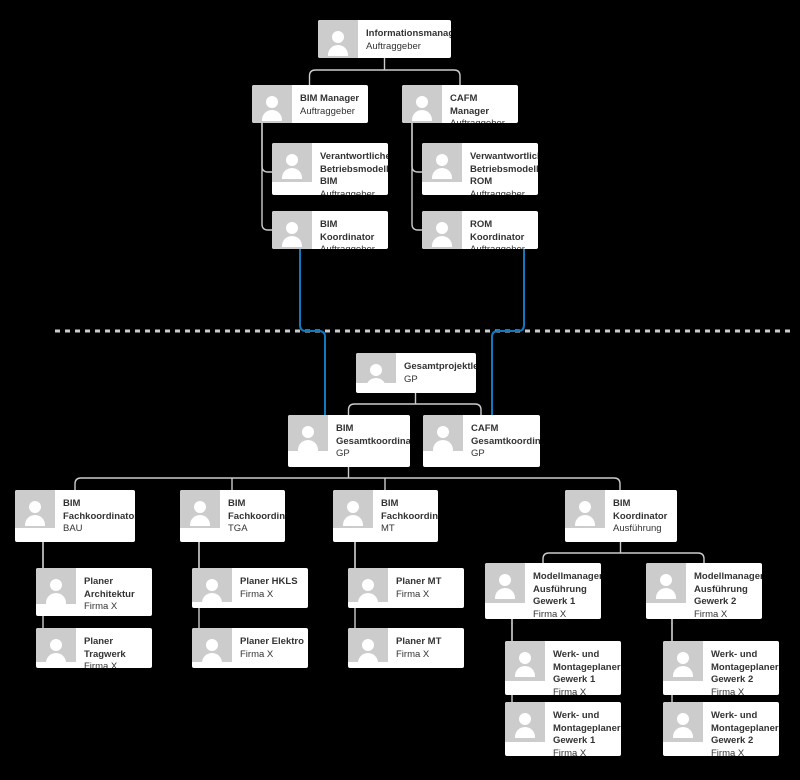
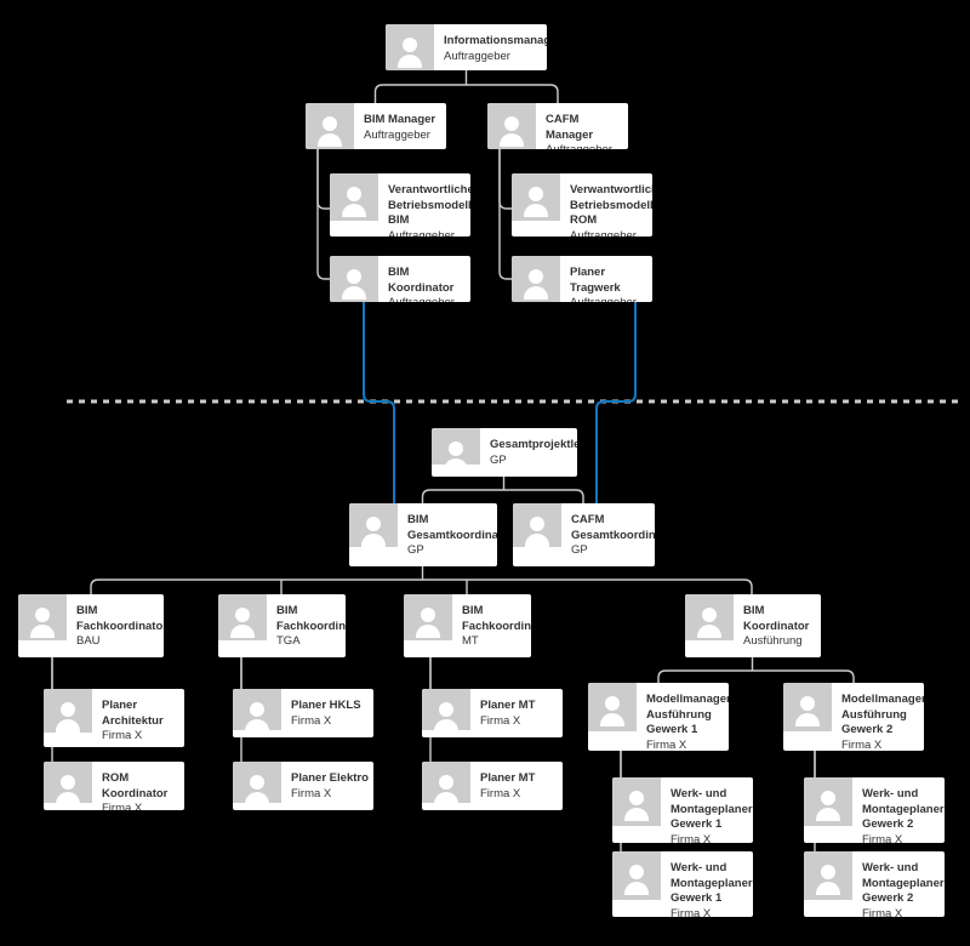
  Informationsmana
  Auftraggeber
  BIM Manager
  Auftraggeber
  CAFM Manager
  Verantwortlich
  Betriebsmodell
  BIM
  Auftraggeber
  Verwantwortlic
  Betriebsmodell
  ROM
  Auftraggeber
  BIM Koordinator
- ROM Koordinator
+ Planer Tragwerk
  Gesamtprojektle
  GP
  BIM
  Gesamtkoordina
  GP
  CAFM
  Gesamtkoordin
  GP
  BIM
  Fachkoordinato
  BAU
  BIM
  Fachkoordin
  TGA
  BIM
  Fachkoordin
  MT
  BIM Koordinator
  Ausführung
  Planer
  Architektur
  Firma X
- Planer Tragwerk
+ ROM Koordinator
  Firma X
  Planer HKLS
  Firma X
  Planer Elektro
  Firma X
  Planer MT
  Firma X
  Planer MT
  Firma X
  Modellmanager
  Ausführung
  Gewerk 1
  Firma X
  Modellmanager
  Ausführung
  Gewerk 2
  Firma X
  Werk- und
  Montageplaner
  Gewerk 1
  Firma X
  Werk- und
  Montageplaner
  Gewerk 1
  Firma X
  Werk- und
  Montageplaner
  Gewerk 2
  Firma X
  Werk- und
  Montageplaner
  Gewerk 2
  Firma X
